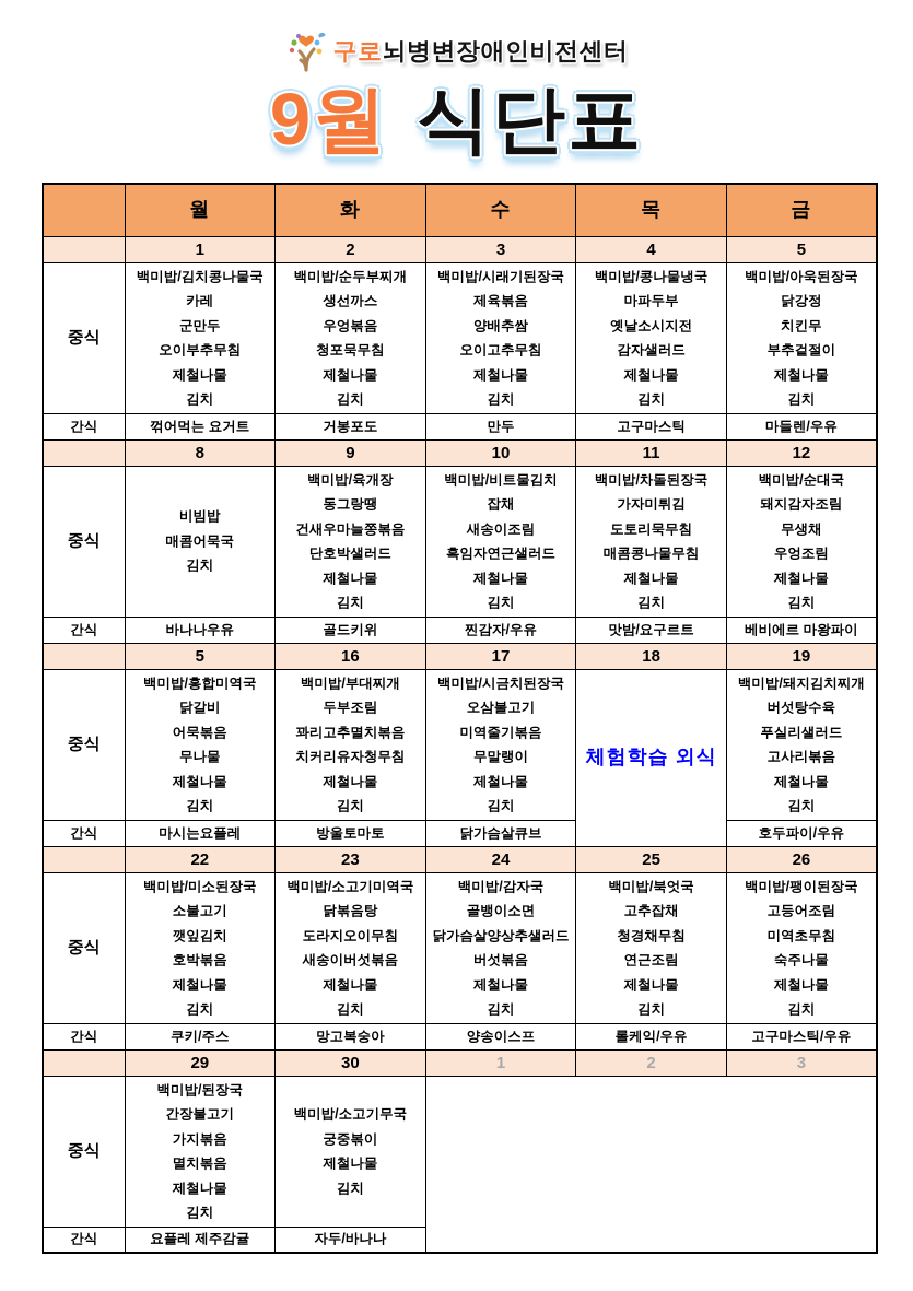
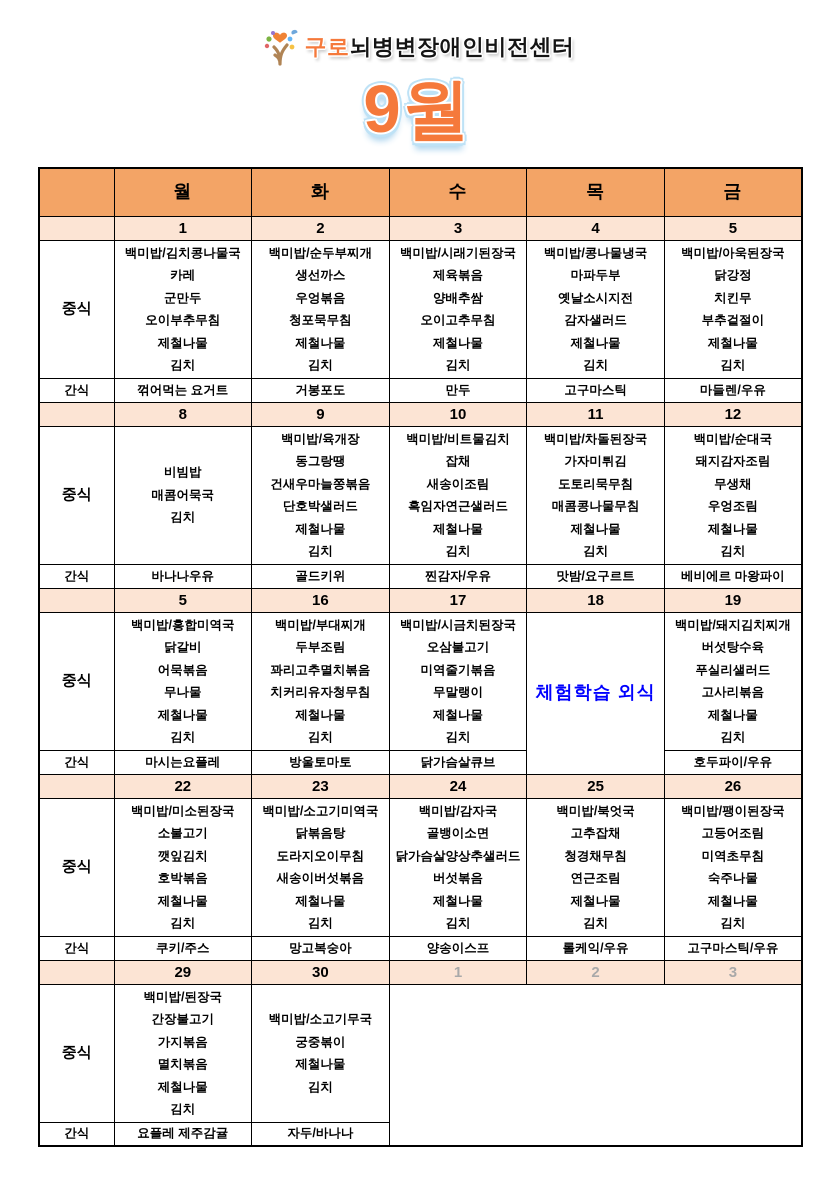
  구로뇌병변장애인비전센터
  9월
- 식단표
  	월	화	수	목	금
  	1	2	3	4	5
  중식	백미밥/김치콩나물국 카레 군만두 오이부추무침 제철나물 김치	백미밥/순두부찌개 생선까스 우엉볶음 청포묵무침 제철나물 김치	백미밥/시래기된장국 제육볶음 양배추쌈 오이고추무침 제철나물 김치	백미밥/콩나물냉국 마파두부 옛날소시지전 감자샐러드 제철나물 김치	백미밥/아욱된장국 닭강정 치킨무 부추겉절이 제철나물 김치
  간식	꺾어먹는 요거트	거봉포도	만두	고구마스틱	마들렌/우유
  	8	9	10	11	12
  중식	비빔밥 매콤어묵국 김치	백미밥/육개장 동그랑땡 건새우마늘쫑볶음 단호박샐러드 제철나물 김치	백미밥/비트물김치 잡채 새송이조림 흑임자연근샐러드 제철나물 김치	백미밥/차돌된장국 가자미튀김 도토리묵무침 매콤콩나물무침 제철나물 김치	백미밥/순대국 돼지감자조림 무생채 우엉조림 제철나물 김치
  간식	바나나우유	골드키위	찐감자/우유	맛밤/요구르트	베비에르 마왕파이
  	5	16	17	18	19
  중식	백미밥/홍합미역국 닭갈비 어묵볶음 무나물 제철나물 김치	백미밥/부대찌개 두부조림 꽈리고추멸치볶음 치커리유자청무침 제철나물 김치	백미밥/시금치된장국 오삼불고기 미역줄기볶음 무말랭이 제철나물 김치	체험학습 외식	백미밥/돼지김치찌개 버섯탕수육 푸실리샐러드 고사리볶음 제철나물 김치
  간식	마시는요플레	방울토마토	닭가슴살큐브	호두파이/우유
  	22	23	24	25	26
  중식	백미밥/미소된장국 소불고기 깻잎김치 호박볶음 제철나물 김치	백미밥/소고기미역국 닭볶음탕 도라지오이무침 새송이버섯볶음 제철나물 김치	백미밥/감자국 골뱅이소면 닭가슴살양상추샐러드 버섯볶음 제철나물 김치	백미밥/북엇국 고추잡채 청경채무침 연근조림 제철나물 김치	백미밥/팽이된장국 고등어조림 미역초무침 숙주나물 제철나물 김치
  간식	쿠키/주스	망고복숭아	양송이스프	롤케익/우유	고구마스틱/우유
  	29	30	1	2	3
  중식	백미밥/된장국 간장불고기 가지볶음 멸치볶음 제철나물 김치	백미밥/소고기무국 궁중볶이 제철나물 김치
  간식	요플레 제주감귤	자두/바나나
